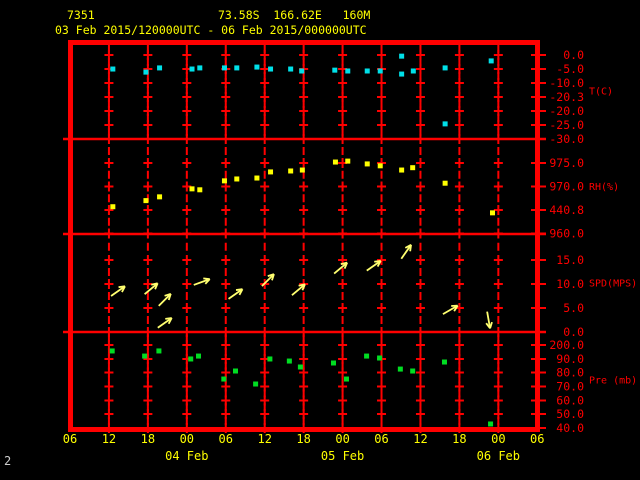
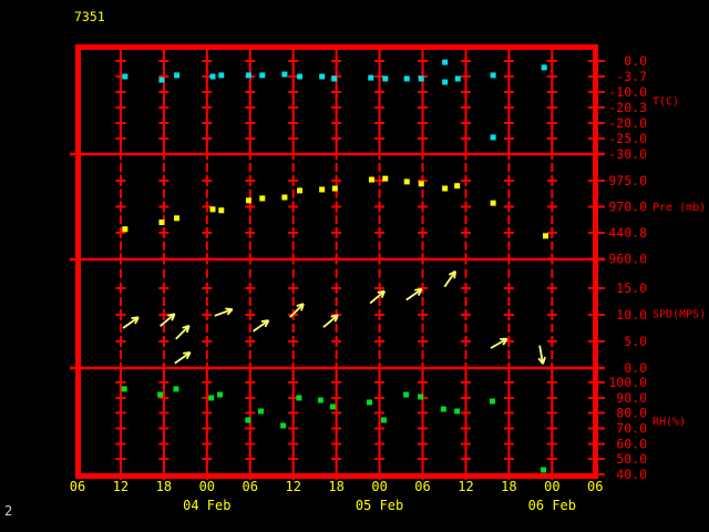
  7351
- 73.58S 166.62E 160M
- 03 Feb 2015/120000UTC - 06 Feb 2015/000000UTC
  0.0
- -5.0
+ -3.7
  -10.0
  -20.3
  -20.0
  -25.0
  -30.0
  975.0
  970.0
  440.8
  960.0
  15.0
  10.0
  5.0
  0.0
- 200.0
+ 100.0
  90.0
  80.0
  70.0
  60.0
  50.0
  40.0
  T(C)
- RH(%)
+ Pre (mb)
  SPD(MPS)
- Pre (mb)
+ RH(%)
  06
  12
  18
  00
  06
  12
  18
  00
  06
  12
  18
  00
  06
  04 Feb
  05 Feb
  06 Feb
  2
